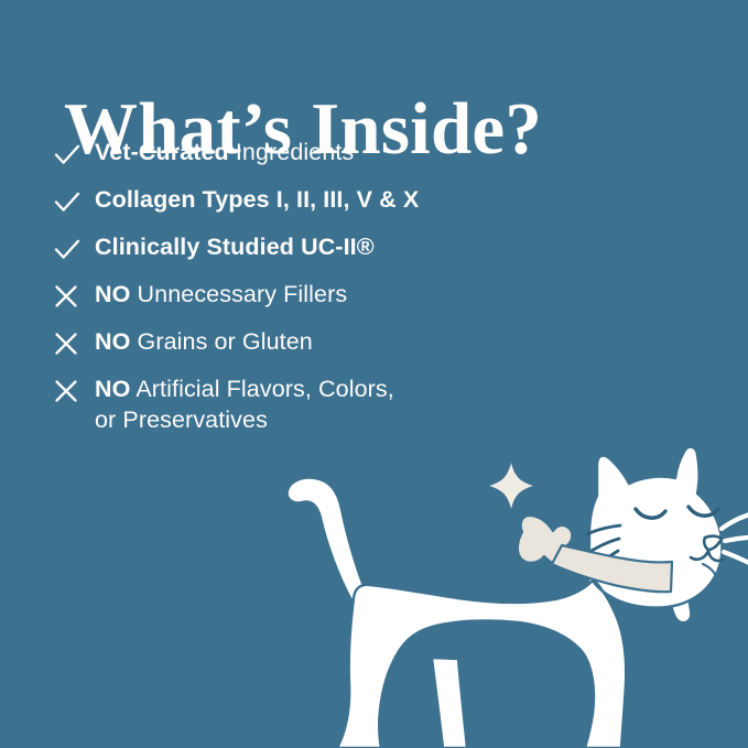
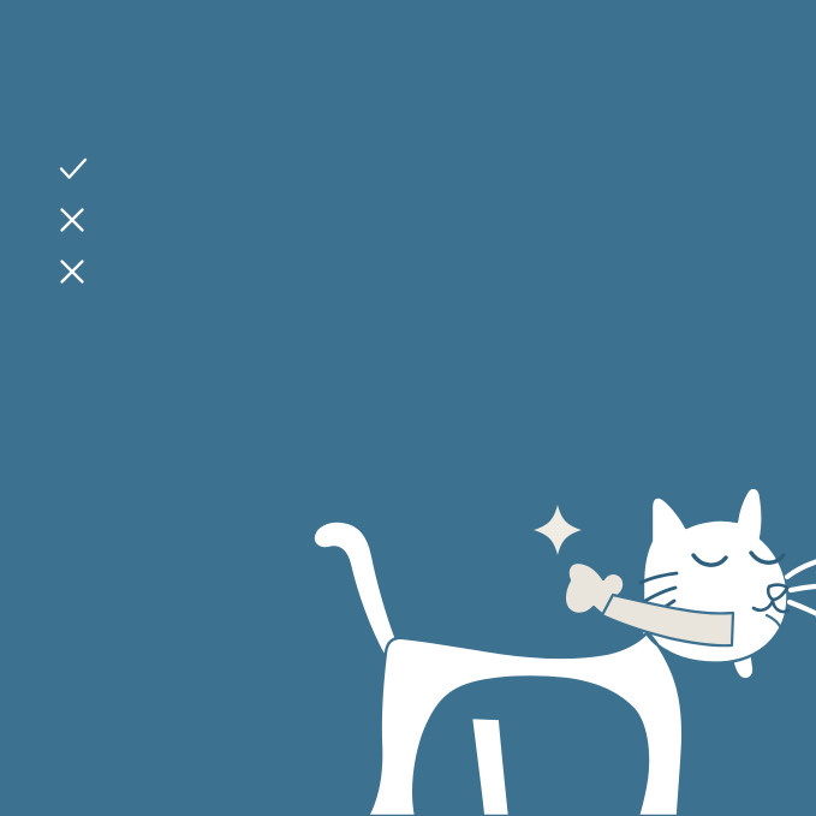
- What’s Inside?
- Vet-Curated Ingredients
- Collagen Types I, II, III, V & X
- Clinically Studied UC-II®
- NO Unnecessary Fillers
- NO Grains or Gluten
- NO Artificial Flavors, Colors,
- or Preservatives
